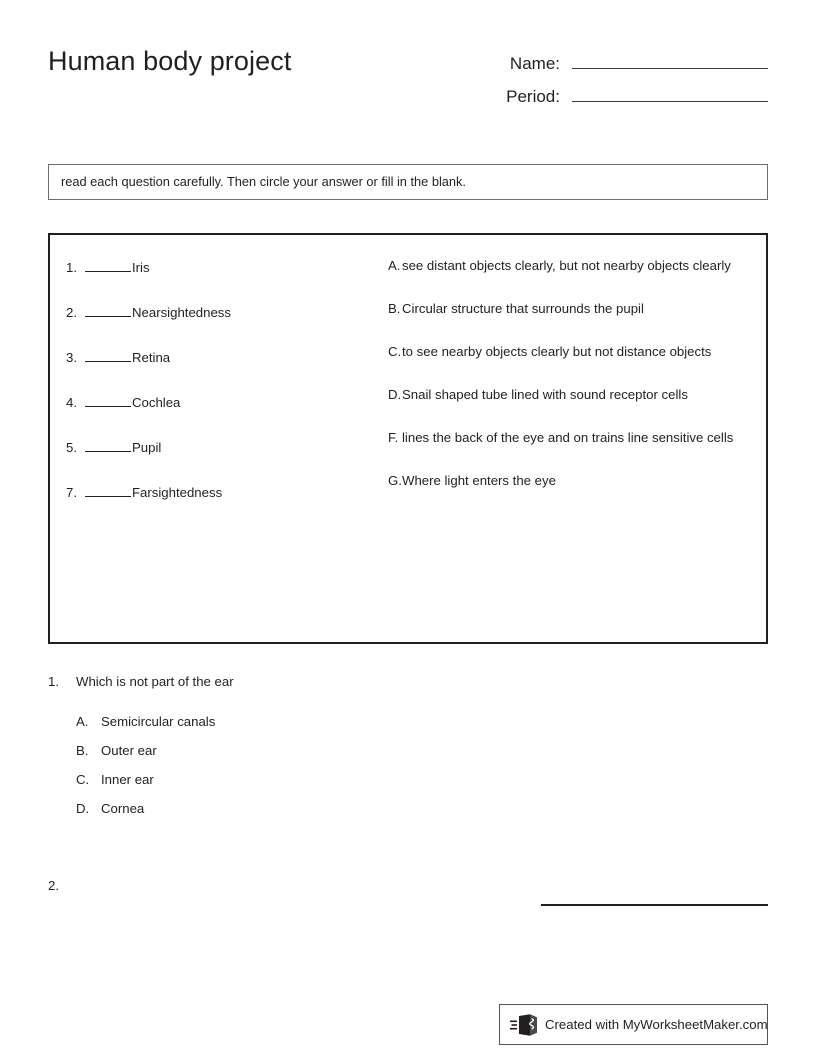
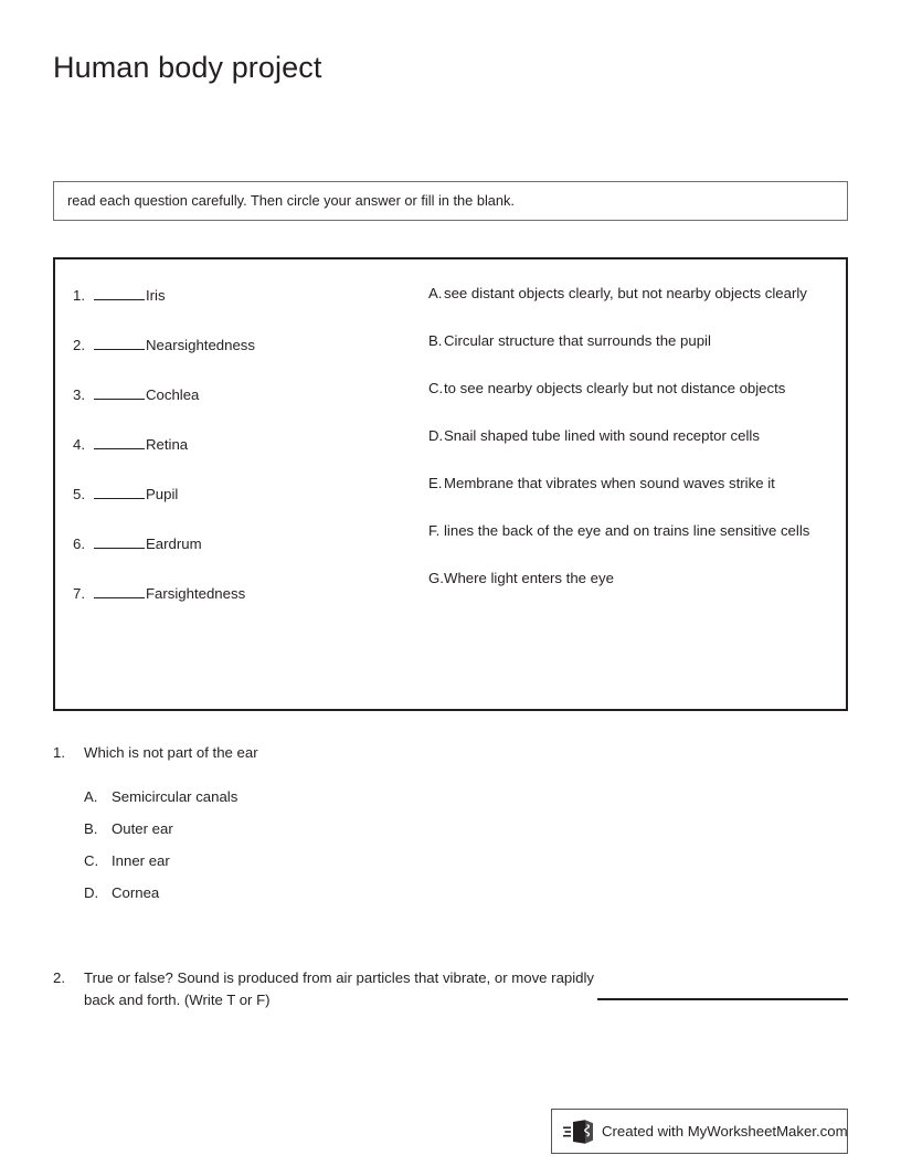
  Human body project
- Name:
- Period:
  read each question carefully. Then circle your answer or fill in the blank.
  1.
  Iris
  2.
  Nearsightedness
  3.
- Retina
+ Cochlea
  4.
- Cochlea
+ Retina
  5.
  Pupil
+ 6.
+ Eardrum
  7.
  Farsightedness
  A.
  see distant objects clearly, but not nearby objects clearly
  B.
  Circular structure that surrounds the pupil
  C.
  to see nearby objects clearly but not distance objects
  D.
  Snail shaped tube lined with sound receptor cells
+ E.
+ Membrane that vibrates when sound waves strike it
  F.
  lines the back of the eye and on trains line sensitive cells
  G.
  Where light enters the eye
  1.
  Which is not part of the ear
  A.
  Semicircular canals
  B.
  Outer ear
  C.
  Inner ear
  D.
  Cornea
  2.
+ True or false? Sound is produced from air particles that vibrate, or move rapidly back and forth. (Write T or F)
  Created with MyWorksheetMaker.com
